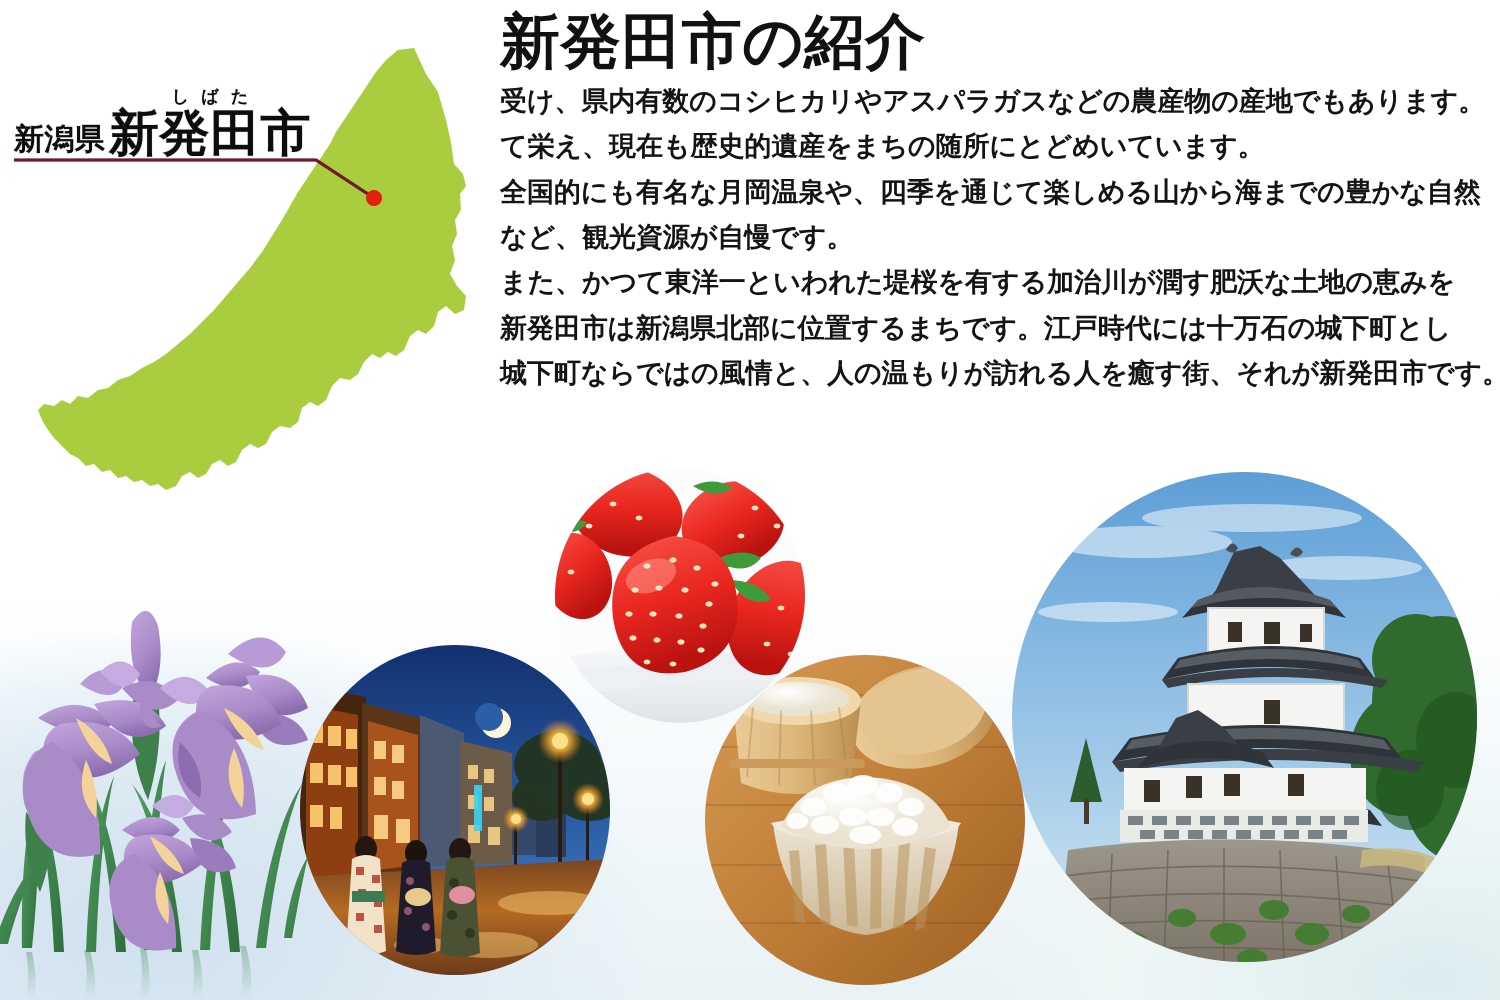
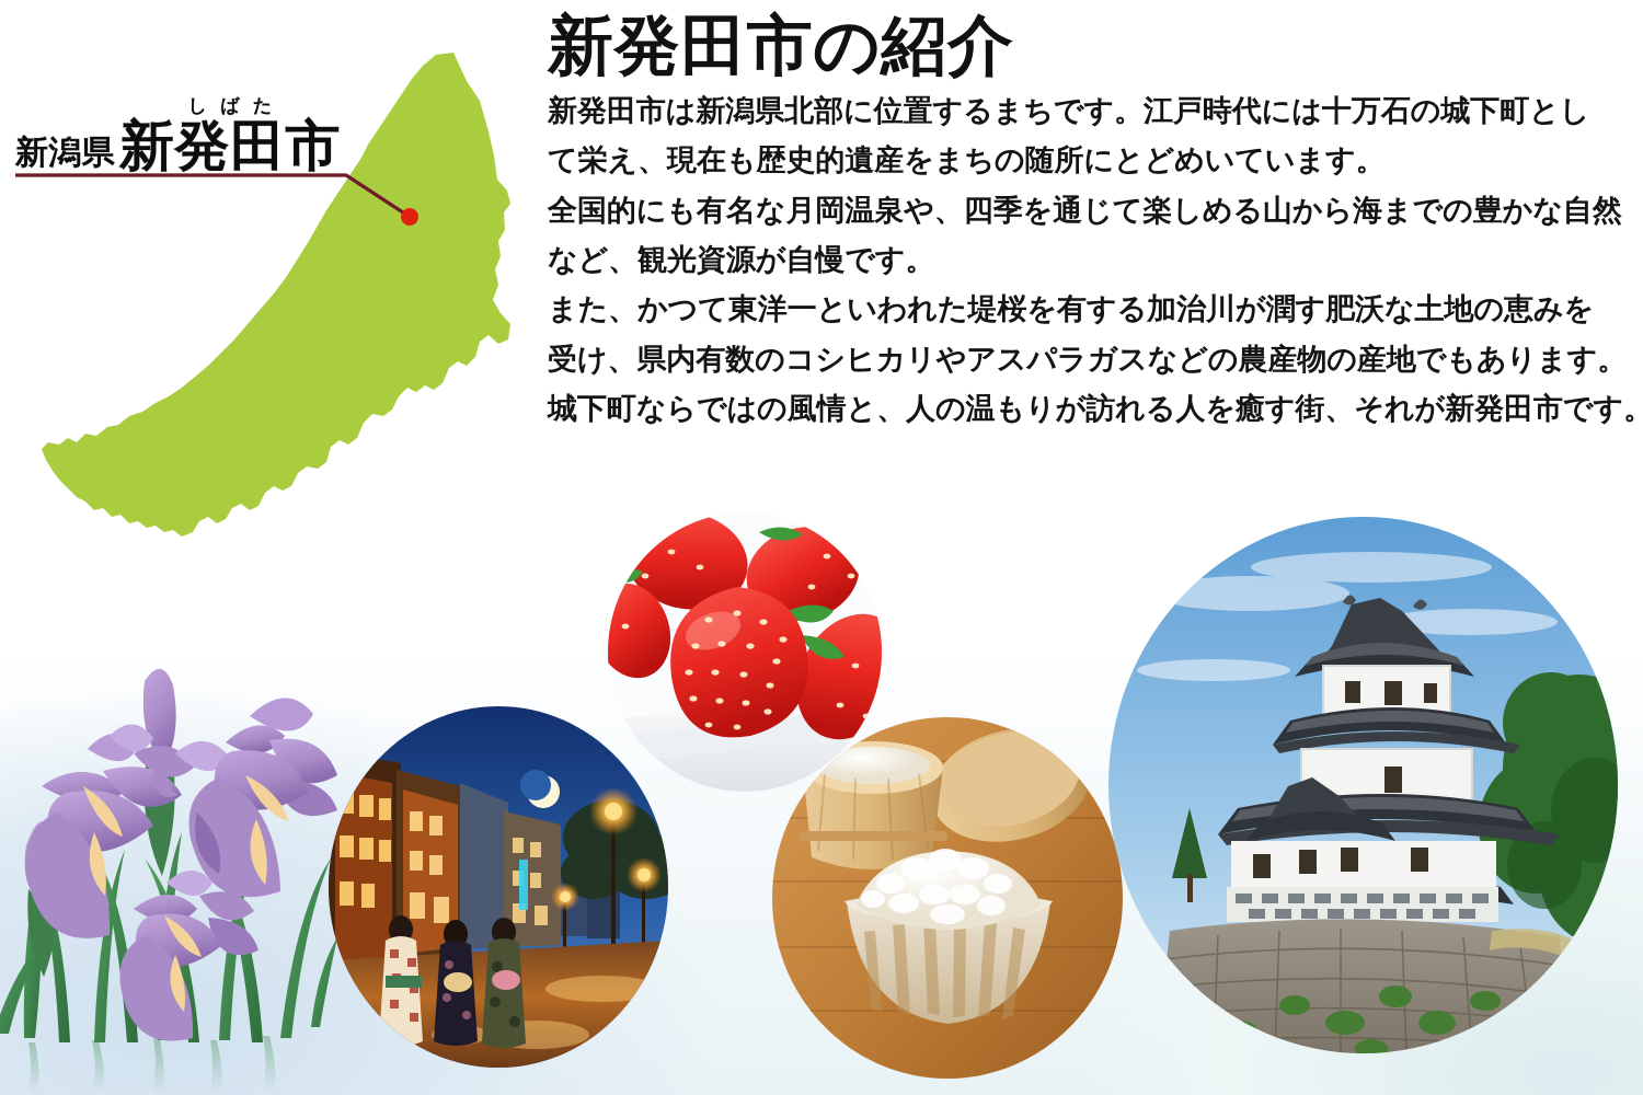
  新潟県
  しばた
  新発田市
  新発田市の紹介
- 受け、県内有数のコシヒカリやアスパラガスなどの農産物の産地でもあります。
+ 新発田市は新潟県北部に位置するまちです。江戸時代には十万石の城下町とし
  て栄え、現在も歴史的遺産をまちの随所にとどめいています。
  全国的にも有名な月岡温泉や、四季を通じて楽しめる山から海までの豊かな自然
  など、観光資源が自慢です。
  また、かつて東洋一といわれた堤桜を有する加治川が潤す肥沃な土地の恵みを
- 新発田市は新潟県北部に位置するまちです。江戸時代には十万石の城下町とし
+ 受け、県内有数のコシヒカリやアスパラガスなどの農産物の産地でもあります。
  城下町ならではの風情と、人の温もりが訪れる人を癒す街、それが新発田市です。
